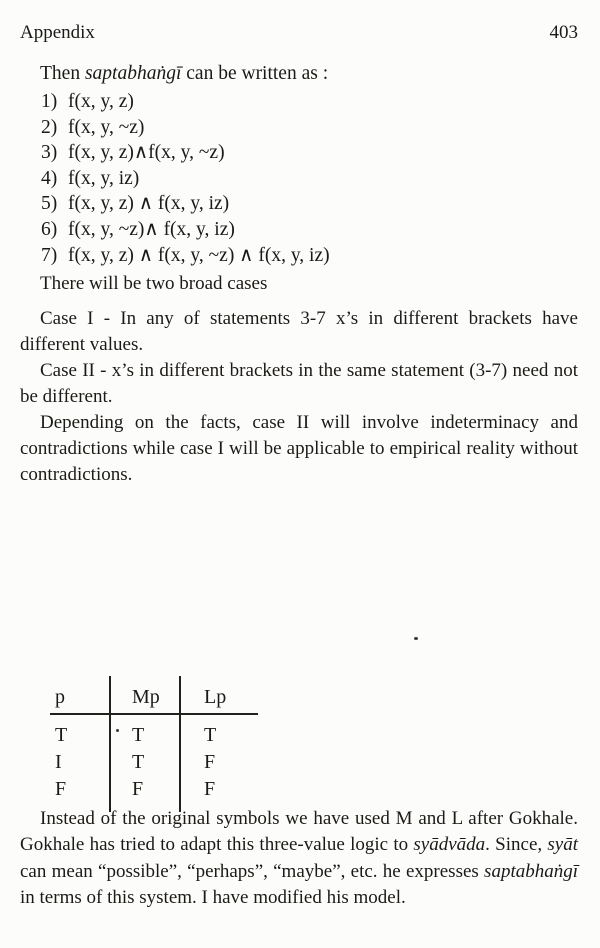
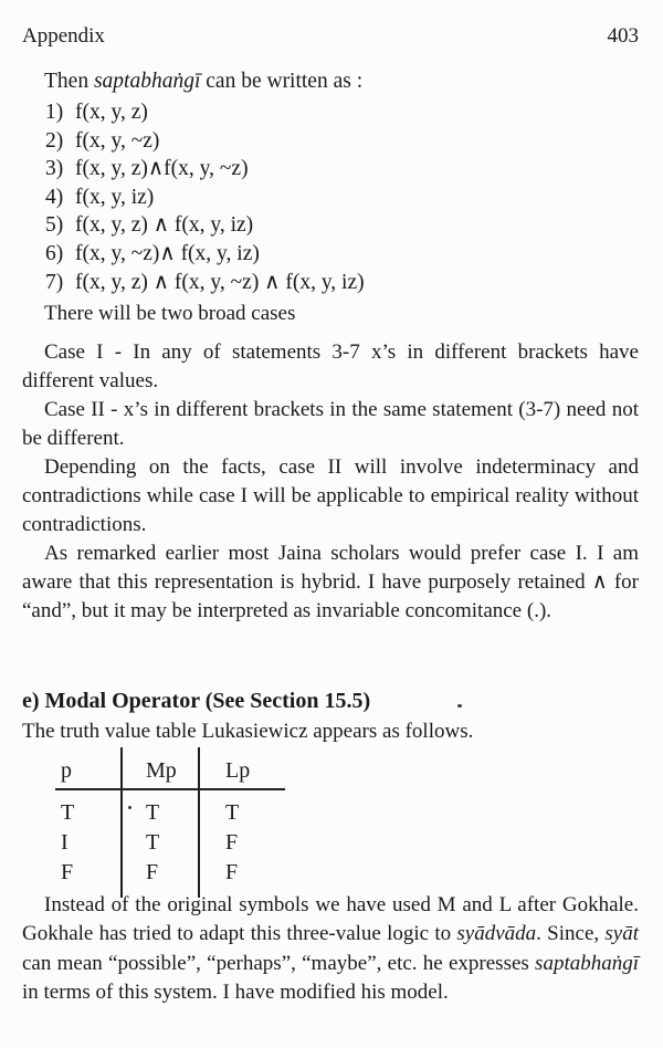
  Appendix
  403
  Then saptabhaṅgī can be written as :
  1) f(x, y, z)
  2) f(x, y, ~z)
  3) f(x, y, z)∧f(x, y, ~z)
  4) f(x, y, iz)
  5) f(x, y, z) ∧ f(x, y, iz)
  6) f(x, y, ~z)∧ f(x, y, iz)
  7) f(x, y, z) ∧ f(x, y, ~z) ∧ f(x, y, iz)
  There will be two broad cases
  Case I - In any of statements 3-7 x’s in different brackets have different values.
  Case II - x’s in different brackets in the same statement (3-7) need not be different.
  Depending on the facts, case II will involve indeterminacy and contradictions while case I will be applicable to empirical reality without contradictions.
+ As remarked earlier most Jaina scholars would prefer case I. I am aware that this representation is hybrid. I have purposely retained ∧ for “and”, but it may be interpreted as invariable concomitance (.).
+ e) Modal Operator (See Section 15.5)
+ The truth value table Lukasiewicz appears as follows.
  p	Mp	Lp
  T	T	T
  I	T	F
  F	F	F
  Instead of the original symbols we have used M and L after Gokhale. Gokhale has tried to adapt this three-value logic to syādvāda. Since, syāt can mean “possible”, “perhaps”, “maybe”, etc. he expresses saptabhaṅgī in terms of this system. I have modified his model.
